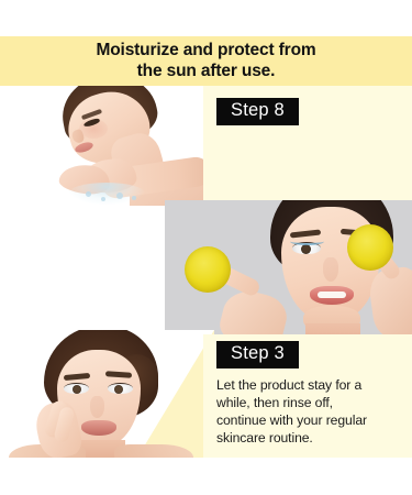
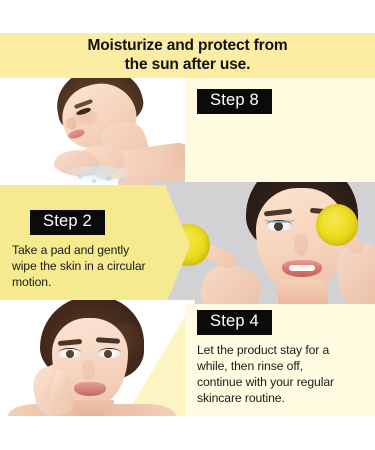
  Moisturize and protect from
  the sun after use.
  Step 8
+ Step 2
+ Take a pad and gently
+ wipe the skin in a circular
+ motion.
- Step 3
+ Step 4
  Let the product stay for a
  while, then rinse off,
  continue with your regular
  skincare routine.
